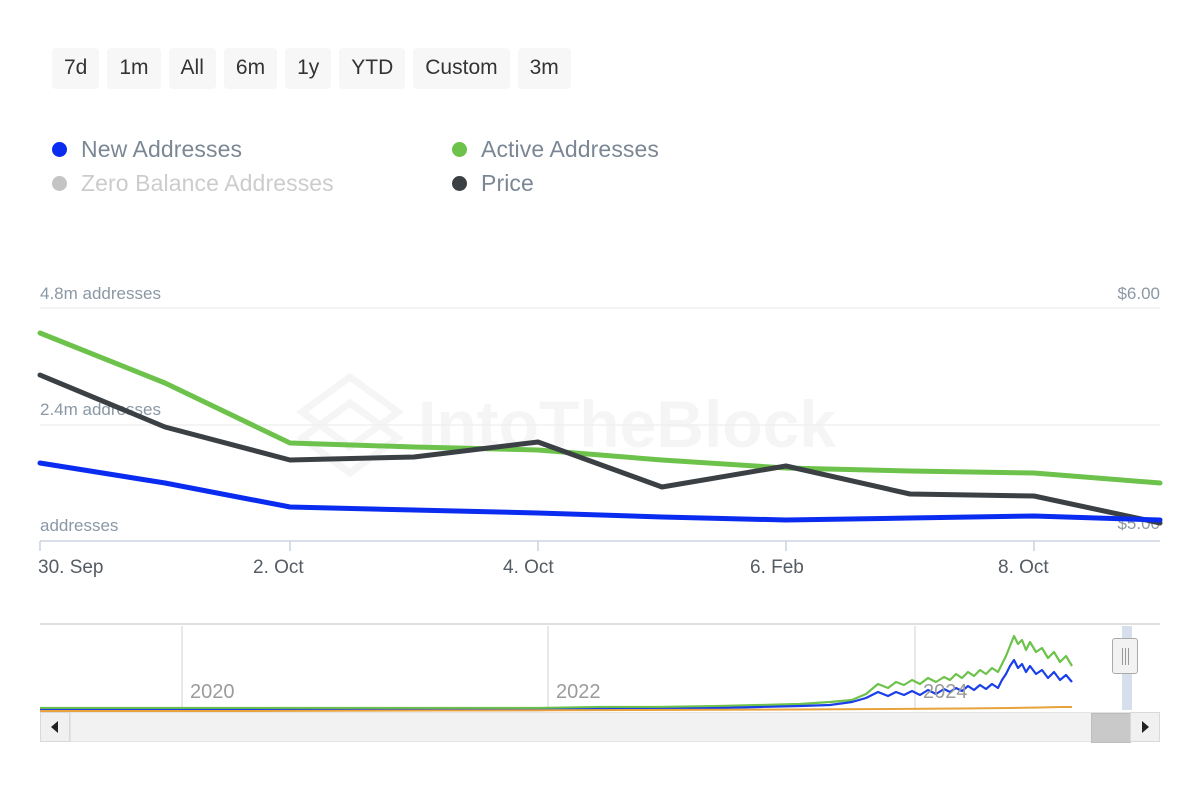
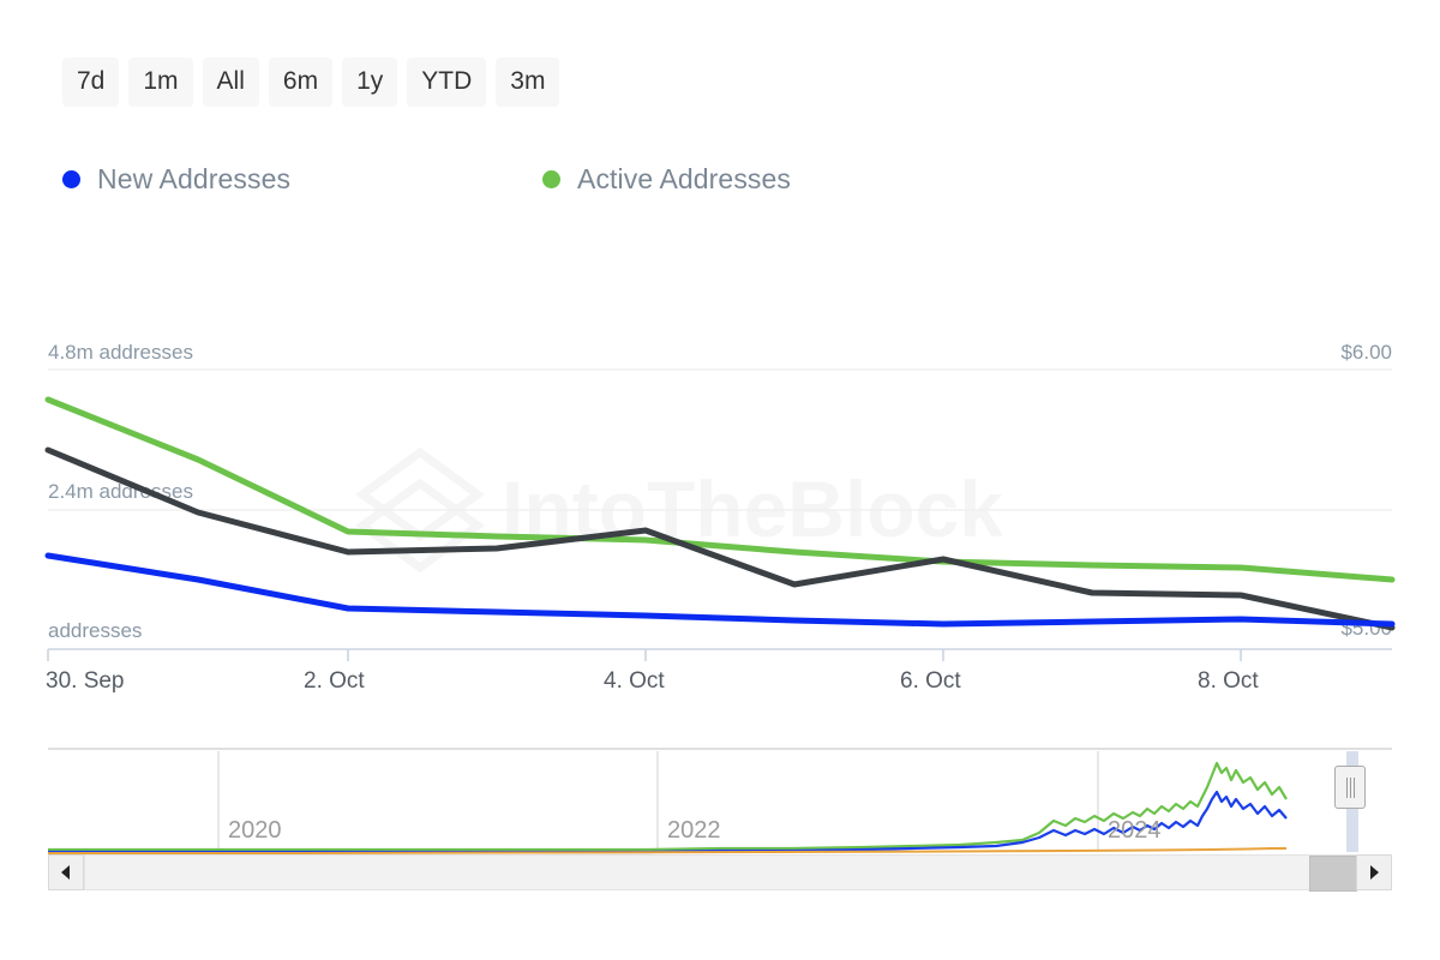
  7d
  1m
  All
  6m
  1y
  YTD
- Custom
  3m
  New Addresses
  Active Addresses
- Zero Balance Addresses
- Price
  4.8m addresses
  2.4m addrsses
  addresses
  $6.00
  $5.0
  IntoTheBlock
  30. Sep
  2. Oct
  4. Oct
- 6. Feb
+ 6. Oct
  8. Oct
  2020
  2022
  2024
